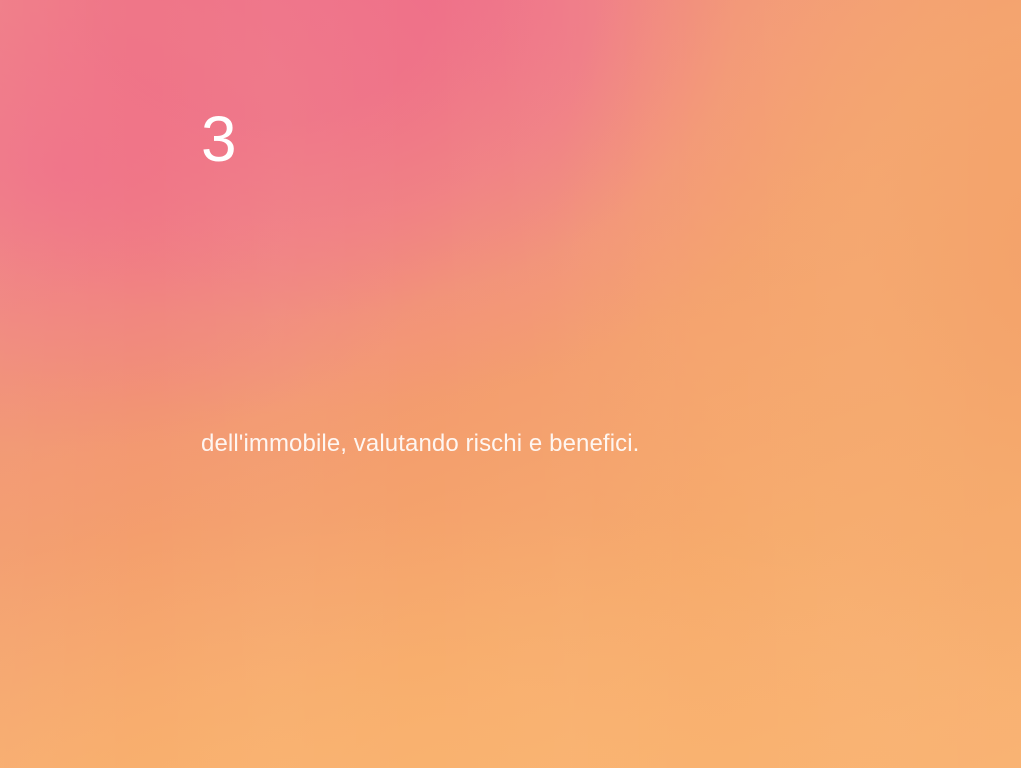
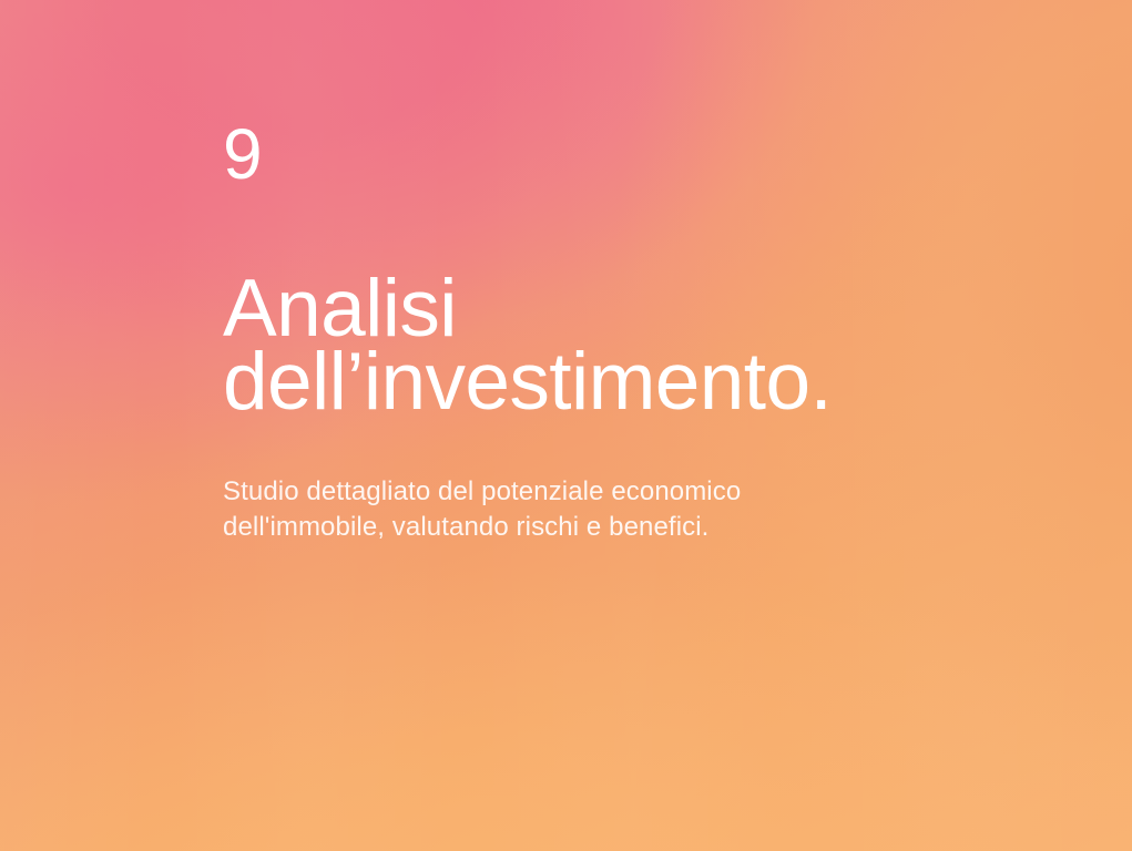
- 3
+ 9
+ Analisi
+ dell’investimento.
+ Studio dettagliato del potenziale economico
  dell'immobile, valutando rischi e benefici.
